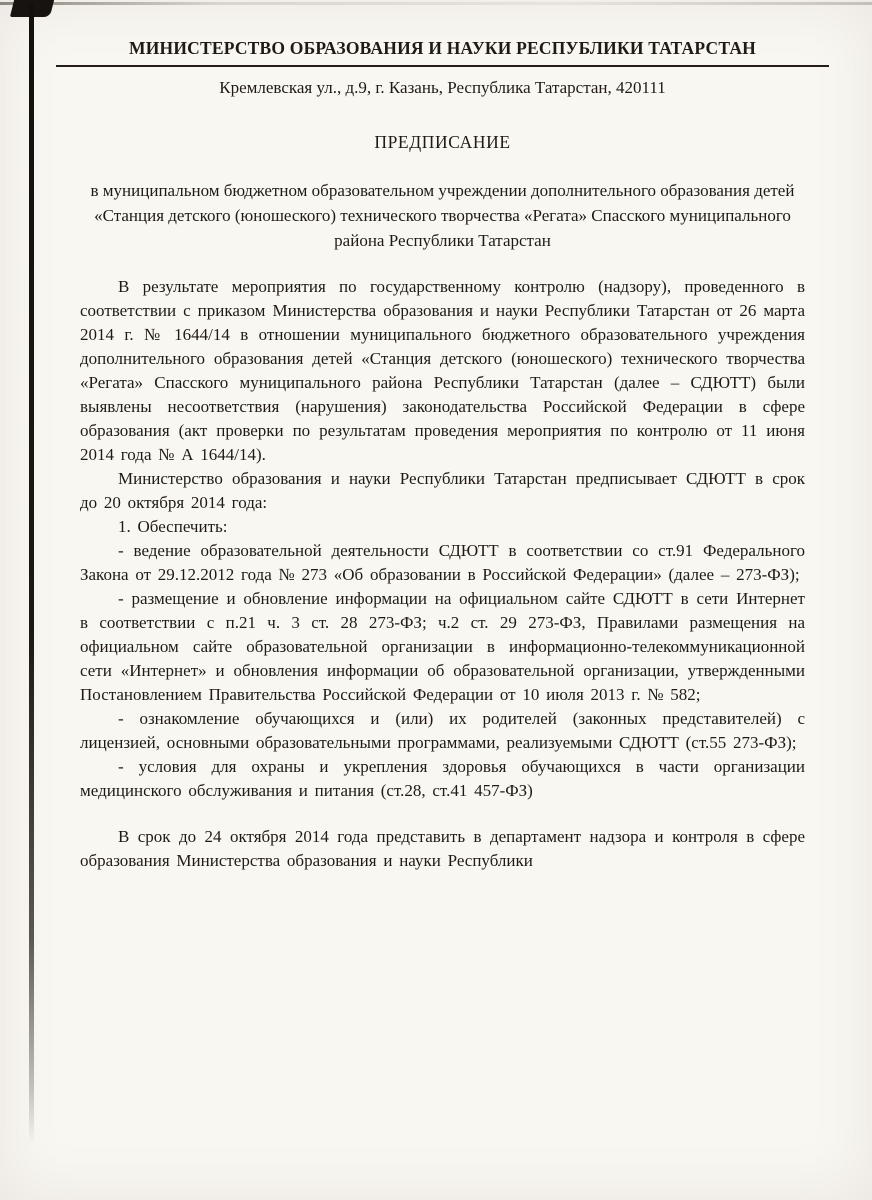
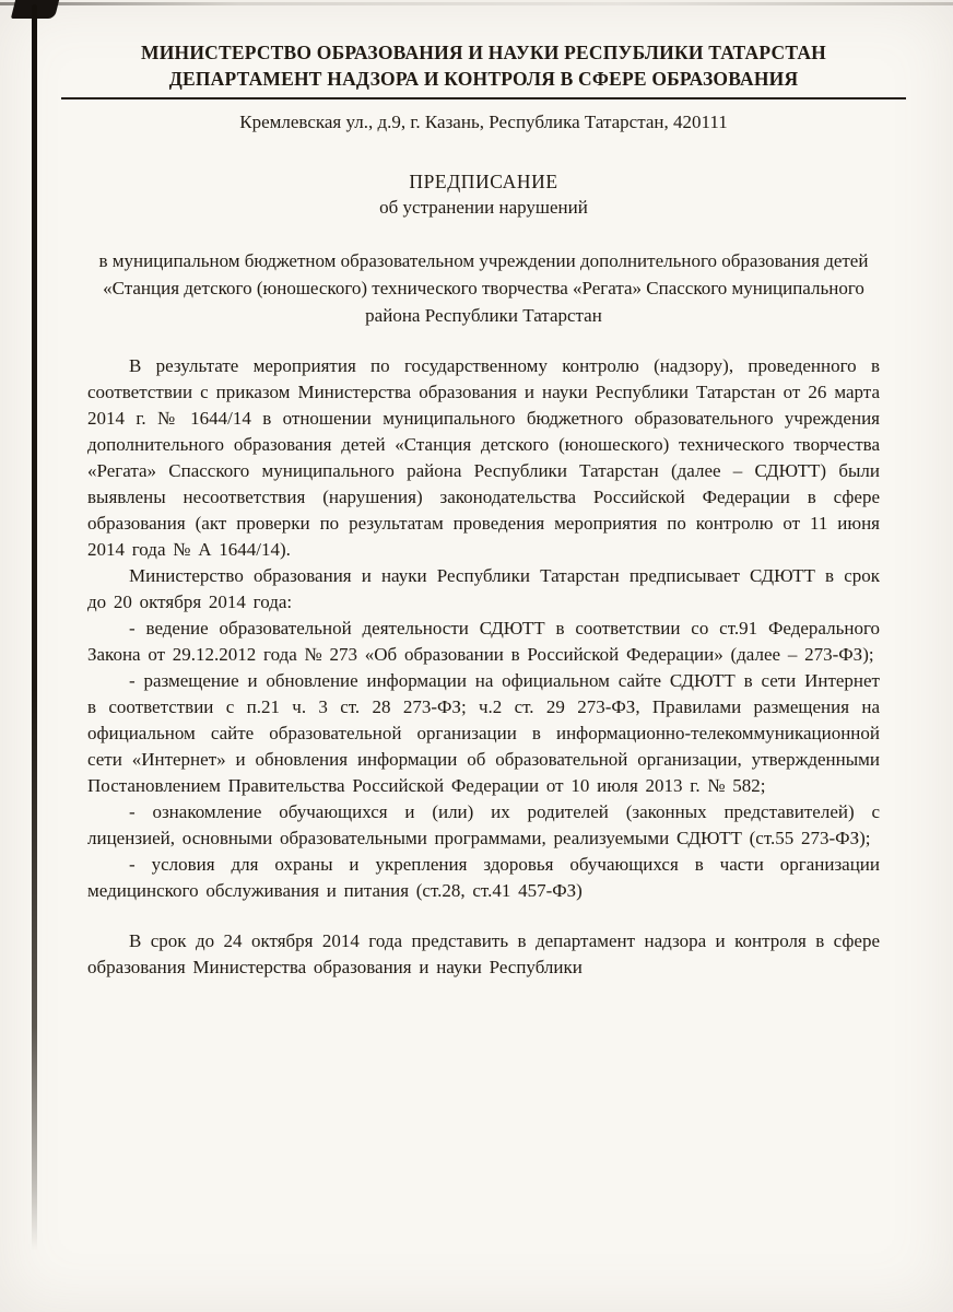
  МИНИСТЕРСТВО ОБРАЗОВАНИЯ И НАУКИ РЕСПУБЛИКИ ТАТАРСТАН
+ ДЕПАРТАМЕНТ НАДЗОРА И КОНТРОЛЯ В СФЕРЕ ОБРАЗОВАНИЯ
  Кремлевская ул., д.9, г. Казань, Республика Татарстан, 420111
  ПРЕДПИСАНИЕ
+ об устранении нарушений
  в муниципальном бюджетном образовательном учреждении дополнительного образования детей «Станция детского (юношеского) технического творчества «Регата» Спасского муниципального района Республики Татарстан
  В результате мероприятия по государственному контролю (надзору), проведенного в соответствии с приказом Министерства образования и науки Республики Татарстан от 26 марта 2014 г. № 1644/14 в отношении муниципального бюджетного образовательного учреждения дополнительного образования детей «Станция детского (юношеского) технического творчества «Регата» Спасского муниципального района Республики Татарстан (далее – СДЮТТ) были выявлены несоответствия (нарушения) законодательства Российской Федерации в сфере образования (акт проверки по результатам проведения мероприятия по контролю от 11 июня 2014 года № А 1644/14).
  Министерство образования и науки Республики Татарстан предписывает СДЮТТ в срок до 20 октября 2014 года:
- 1. Обеспечить:
  - ведение образовательной деятельности СДЮТТ в соответствии со ст.91 Федерального Закона от 29.12.2012 года № 273 «Об образовании в Российской Федерации» (далее – 273-ФЗ);
  - размещение и обновление информации на официальном сайте СДЮТТ в сети Интернет в соответствии с п.21 ч. 3 ст. 28 273-ФЗ; ч.2 ст. 29 273-ФЗ, Правилами размещения на официальном сайте образовательной организации в информационно-телекоммуникационной сети «Интернет» и обновления информации об образовательной организации, утвержденными Постановлением Правительства Российской Федерации от 10 июля 2013 г. № 582;
  - ознакомление обучающихся и (или) их родителей (законных представителей) с лицензией, основными образовательными программами, реализуемыми СДЮТТ (ст.55 273-ФЗ);
  - условия для охраны и укрепления здоровья обучающихся в части организации медицинского обслуживания и питания (ст.28, ст.41 457-ФЗ)
  В срок до 24 октября 2014 года представить в департамент надзора и контроля в сфере образования Министерства образования и науки Республики
